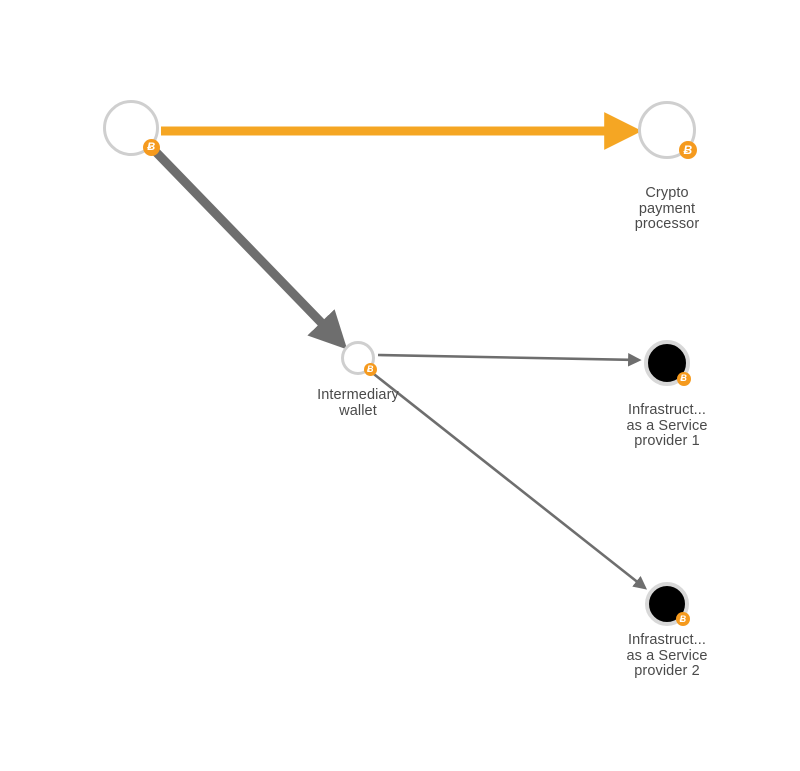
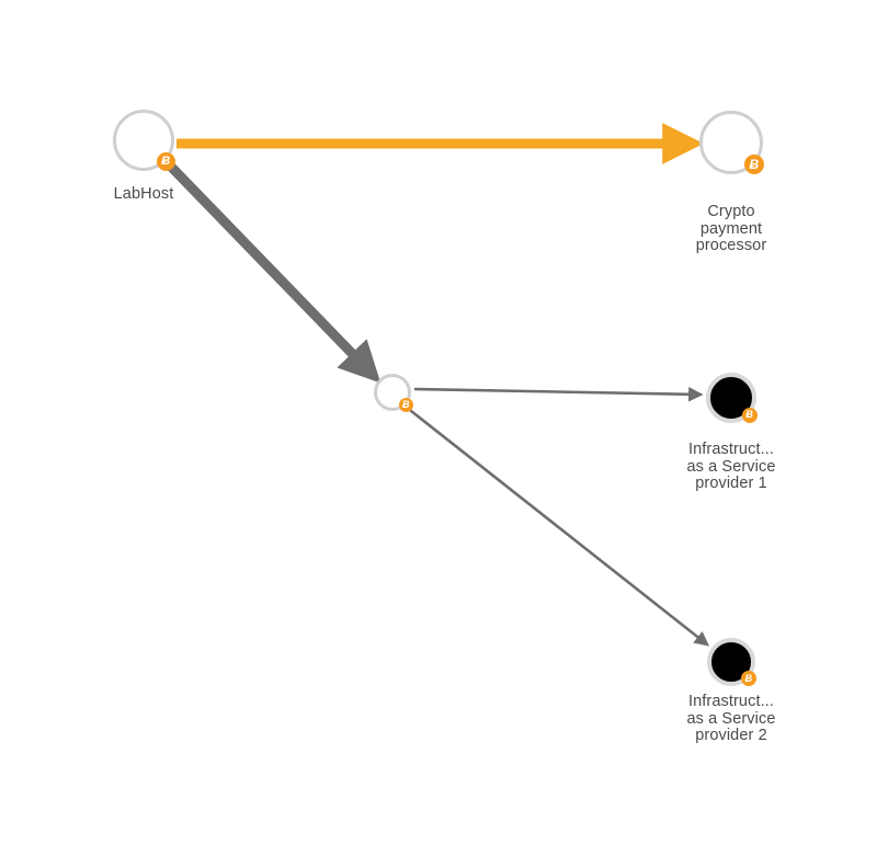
  Ƀ
+ LabHost
  Ƀ
  Crypto
  payment
  processor
  Ƀ
- Intermediary
- wallet
  Ƀ
  Infrastruct...
  as a Service
  provider 1
  Ƀ
  Infrastruct...
  as a Service
  provider 2
